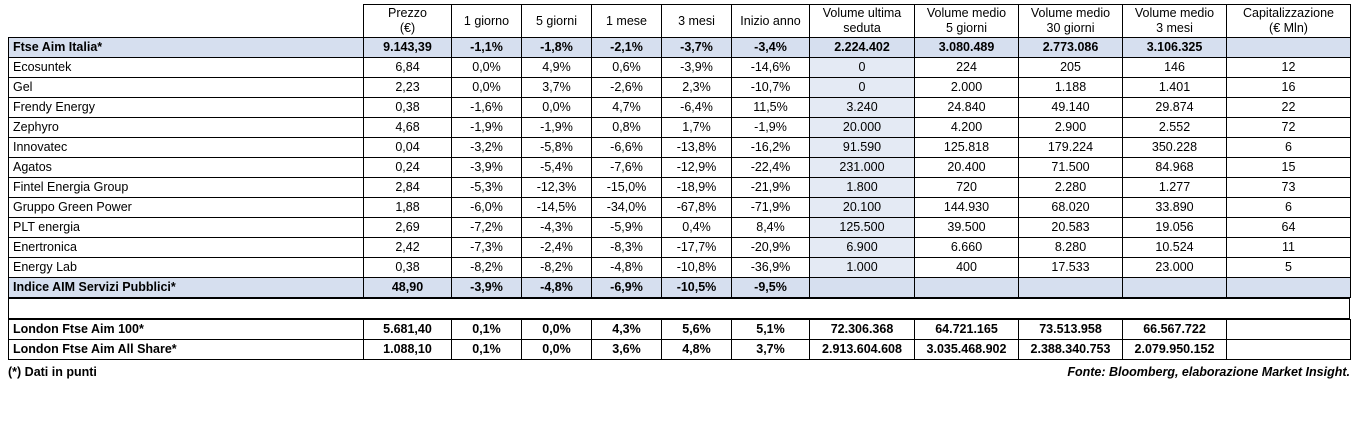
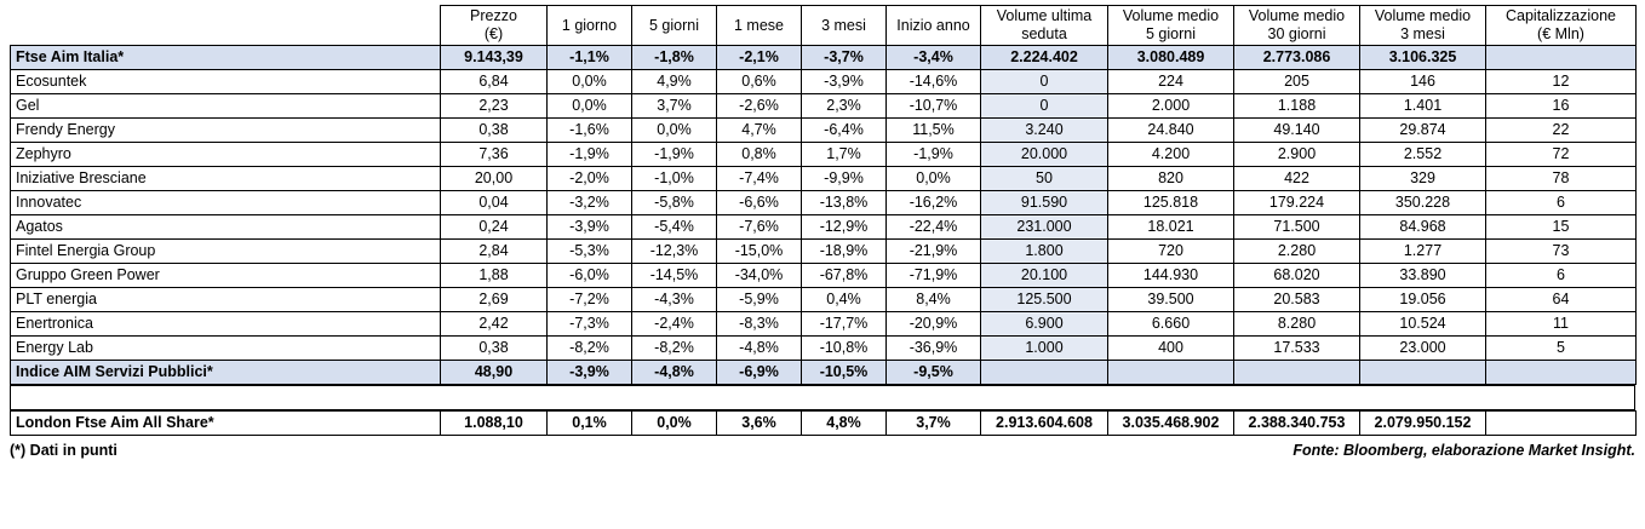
  	Prezzo (€)	1 giorno	5 giorni	1 mese	3 mesi	Inizio anno	Volume ultima seduta	Volume medio 5 giorni	Volume medio 30 giorni	Volume medio 3 mesi	Capitalizzazione (€ Mln)
  Ftse Aim Italia*	9.143,39	-1,1%	-1,8%	-2,1%	-3,7%	-3,4%	2.224.402	3.080.489	2.773.086	3.106.325
  Ecosuntek	6,84	0,0%	4,9%	0,6%	-3,9%	-14,6%	0	224	205	146	12
  Gel	2,23	0,0%	3,7%	-2,6%	2,3%	-10,7%	0	2.000	1.188	1.401	16
  Frendy Energy	0,38	-1,6%	0,0%	4,7%	-6,4%	11,5%	3.240	24.840	49.140	29.874	22
- Zephyro	4,68	-1,9%	-1,9%	0,8%	1,7%	-1,9%	20.000	4.200	2.900	2.552	72
+ Zephyro	7,36	-1,9%	-1,9%	0,8%	1,7%	-1,9%	20.000	4.200	2.900	2.552	72
+ Iniziative Bresciane	20,00	-2,0%	-1,0%	-7,4%	-9,9%	0,0%	50	820	422	329	78
  Innovatec	0,04	-3,2%	-5,8%	-6,6%	-13,8%	-16,2%	91.590	125.818	179.224	350.228	6
- Agatos	0,24	-3,9%	-5,4%	-7,6%	-12,9%	-22,4%	231.000	20.400	71.500	84.968	15
+ Agatos	0,24	-3,9%	-5,4%	-7,6%	-12,9%	-22,4%	231.000	18.021	71.500	84.968	15
  Fintel Energia Group	2,84	-5,3%	-12,3%	-15,0%	-18,9%	-21,9%	1.800	720	2.280	1.277	73
  Gruppo Green Power	1,88	-6,0%	-14,5%	-34,0%	-67,8%	-71,9%	20.100	144.930	68.020	33.890	6
  PLT energia	2,69	-7,2%	-4,3%	-5,9%	0,4%	8,4%	125.500	39.500	20.583	19.056	64
  Enertronica	2,42	-7,3%	-2,4%	-8,3%	-17,7%	-20,9%	6.900	6.660	8.280	10.524	11
  Energy Lab	0,38	-8,2%	-8,2%	-4,8%	-10,8%	-36,9%	1.000	400	17.533	23.000	5
  Indice AIM Servizi Pubblici*	48,90	-3,9%	-4,8%	-6,9%	-10,5%	-9,5%
- London Ftse Aim 100*	5.681,40	0,1%	0,0%	4,3%	5,6%	5,1%	72.306.368	64.721.165	73.513.958	66.567.722
  London Ftse Aim All Share*	1.088,10	0,1%	0,0%	3,6%	4,8%	3,7%	2.913.604.608	3.035.468.902	2.388.340.753	2.079.950.152
  (*) Dati in punti
  Fonte: Bloomberg, elaborazione Market Insight.
